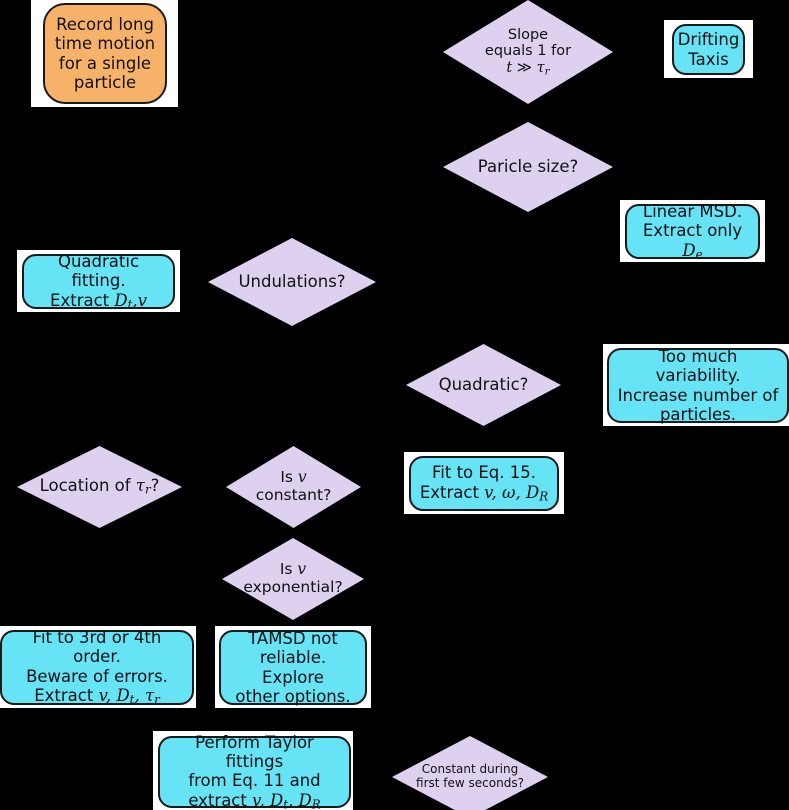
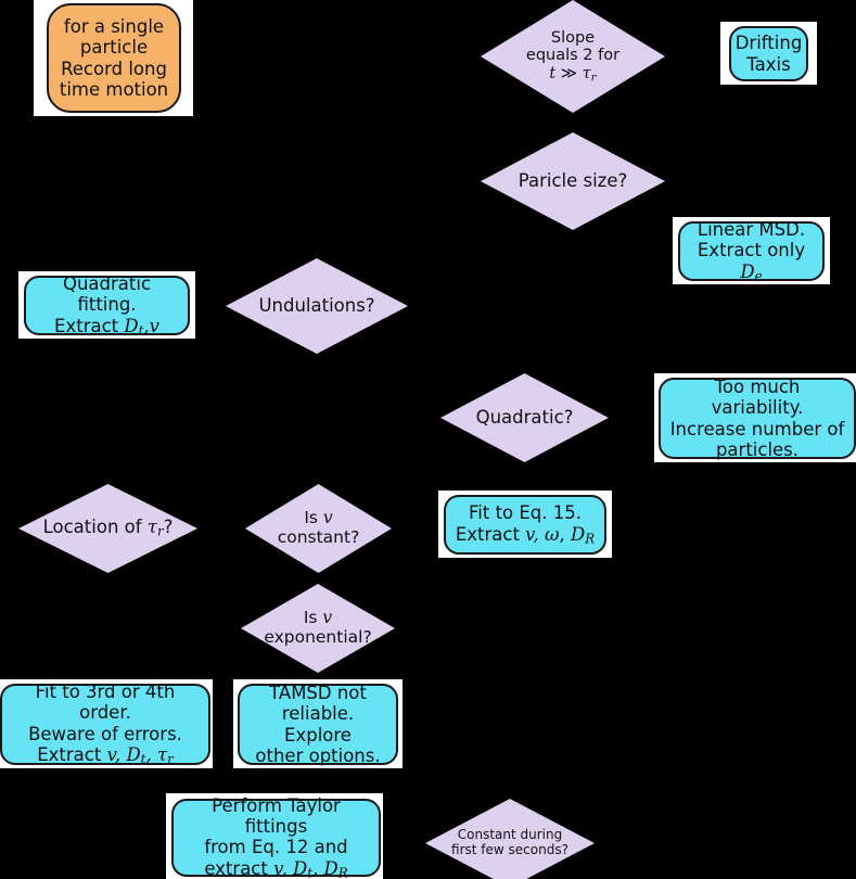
- Record long
+ for a single
- time motion
+ particle
- for a single
+ Record long
- particle
+ time motion
  Slope
- equals 1 for
+ equals 2 for
  t ≫ τr
  Drifting
  Taxis
  Paricle size?
  Linear MSD.
  Extract only De
  Quadratic fitting.
  Extract Dt,v
  Undulations?
  Quadratic?
  Too much variability.
  Increase number of
  particles.
  Location of τr?
  Is v
  constant?
  Fit to Eq. 15.
  Extract v, ω, DR
  Is v
  exponential?
  Fit to 3rd or 4th order.
  Beware of errors.
  Extract v, Dt, τr
  TAMSD not
  reliable. Explore
  other options.
  Perform Taylor fittings
- from Eq. 11 and
+ from Eq. 12 and
  extract v, Dt, DR
  Constant during
  first few seconds?
